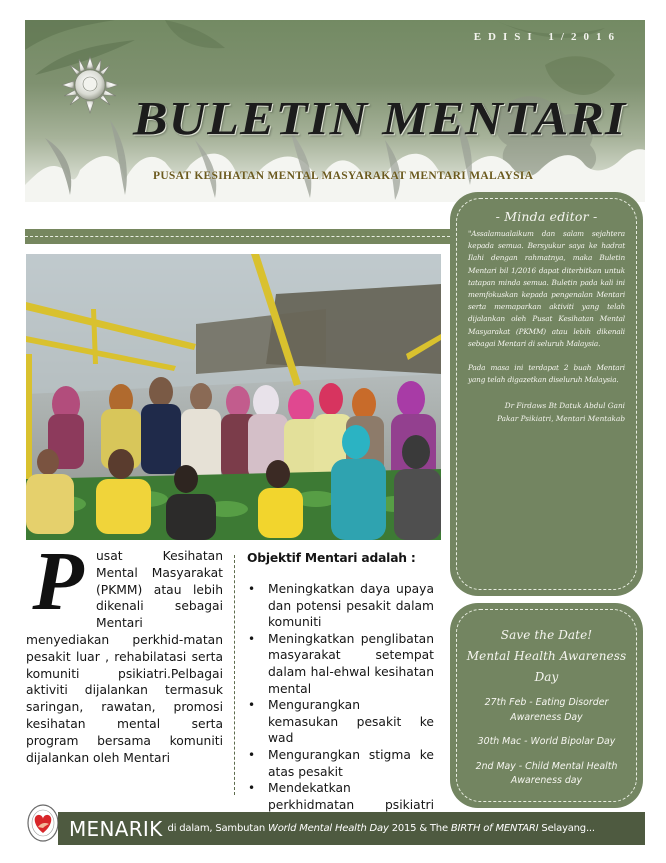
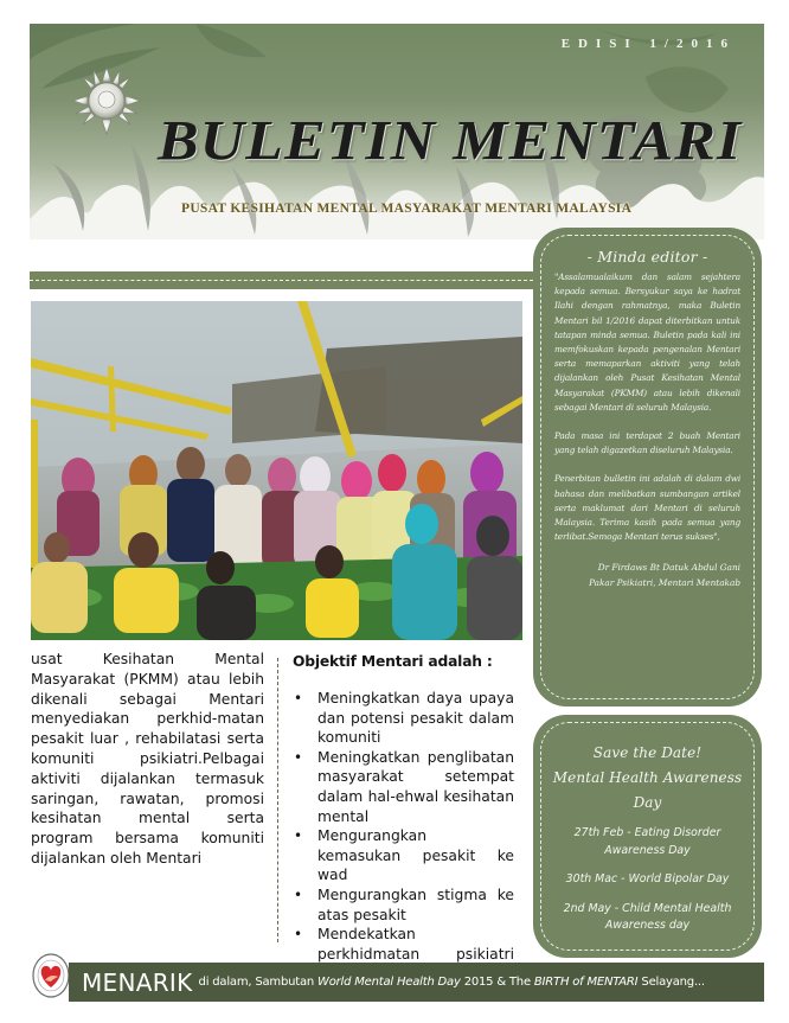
  EDISI 1/2016
  BULETIN MENTARI
  PUSAT KESIHATAN MENTAL MASYARAKAT MENTARI MALAYSIA
- P
  usat Kesihatan Mental Masyarakat (PKMM) atau lebih dikenali sebagai Mentari menyediakan perkhid-matan pesakit luar , rehabilatasi serta komuniti psikiatri.Pelbagai aktiviti dijalankan termasuk saringan, rawatan, promosi kesihatan mental serta program bersama komuniti dijalankan oleh Mentari
  Objektif Mentari adalah :
  •
  Meningkatkan daya upaya dan potensi pesakit dalam komuniti
  •
  Meningkatkan penglibatan masyarakat setempat dalam hal-ehwal kesihatan mental
  •
  Mengurangkan kemasukan pesakit ke wad
  •
  Mengurangkan stigma ke atas pesakit
  •
  - Minda editor -
  "Assalamualaikum dan salam sejahtera kepada semua. Bersyukur saya ke hadrat Ilahi dengan rahmatnya, maka Buletin Mentari bil 1/2016 dapat diterbitkan untuk tatapan minda semua. Buletin pada kali ini memfokuskan kepada pengenalan Mentari serta memaparkan aktiviti yang telah dijalankan oleh Pusat Kesihatan Mental Masyarakat (PKMM) atau lebih dikenali sebagai Mentari di seluruh Malaysia.
  Pada masa ini terdapat 2 buah Mentari yang telah digazetkan diseluruh Malaysia.
+ Penerbitan bulletin ini adalah di dalam dwi bahasa dan melibatkan sumbangan artikel serta maklumat dari Mentari di seluruh Malaysia. Terima kasih pada semua yang terlibat.Semoga Mentari terus sukses",
  Dr Firdaws Bt Datuk Abdul Gani
  Pakar Psikiatri, Mentari Mentakab
  Save the Date!
  Mental Health Awareness Day
  27th Feb - Eating Disorder Awareness Day
  30th Mac - World Bipolar Day
  2nd May - Child Mental Health Awareness day
  MENARIK
  di dalam, Sambutan World Mental Health Day 2015 & The BIRTH of MENTARI Selayang...
